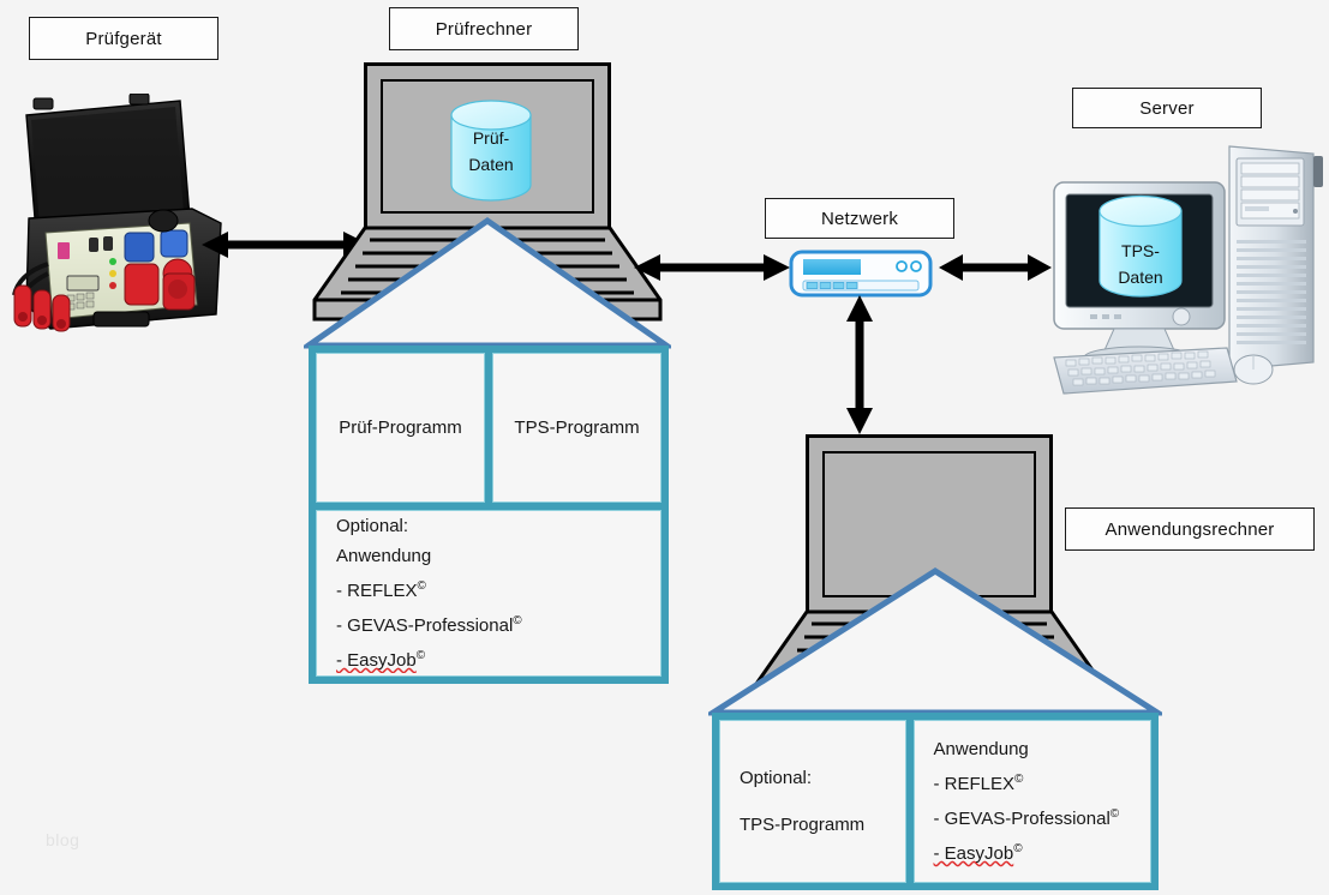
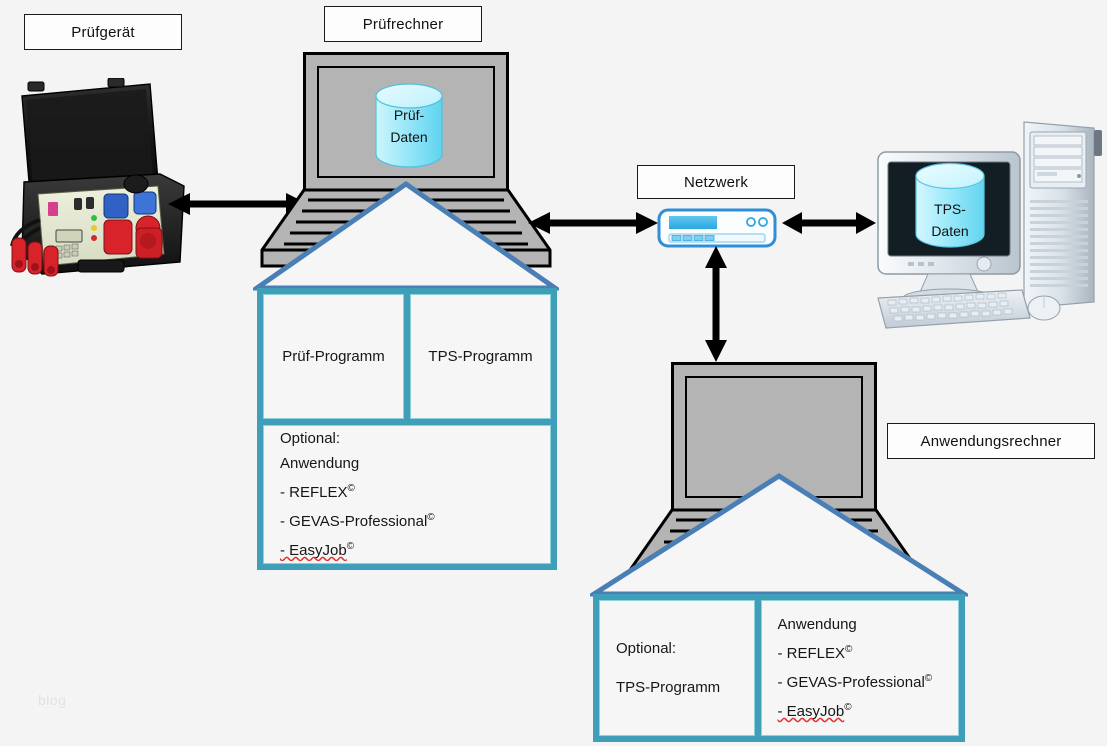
  Prüfgerät
  Prüfrechner
  Netzwerk
- Server
  Anwendungsrechner
  Prüf-
  Daten
  Prüf-Programm
  TPS-Programm
  Optional:
  Anwendung
  - REFLEX©
  - GEVAS-Professional©
  - EasyJob©
  TPS-
  Daten
  Optional:
  TPS-Programm
  Anwendung
  - REFLEX©
  - GEVAS-Professional©
  - EasyJob©
